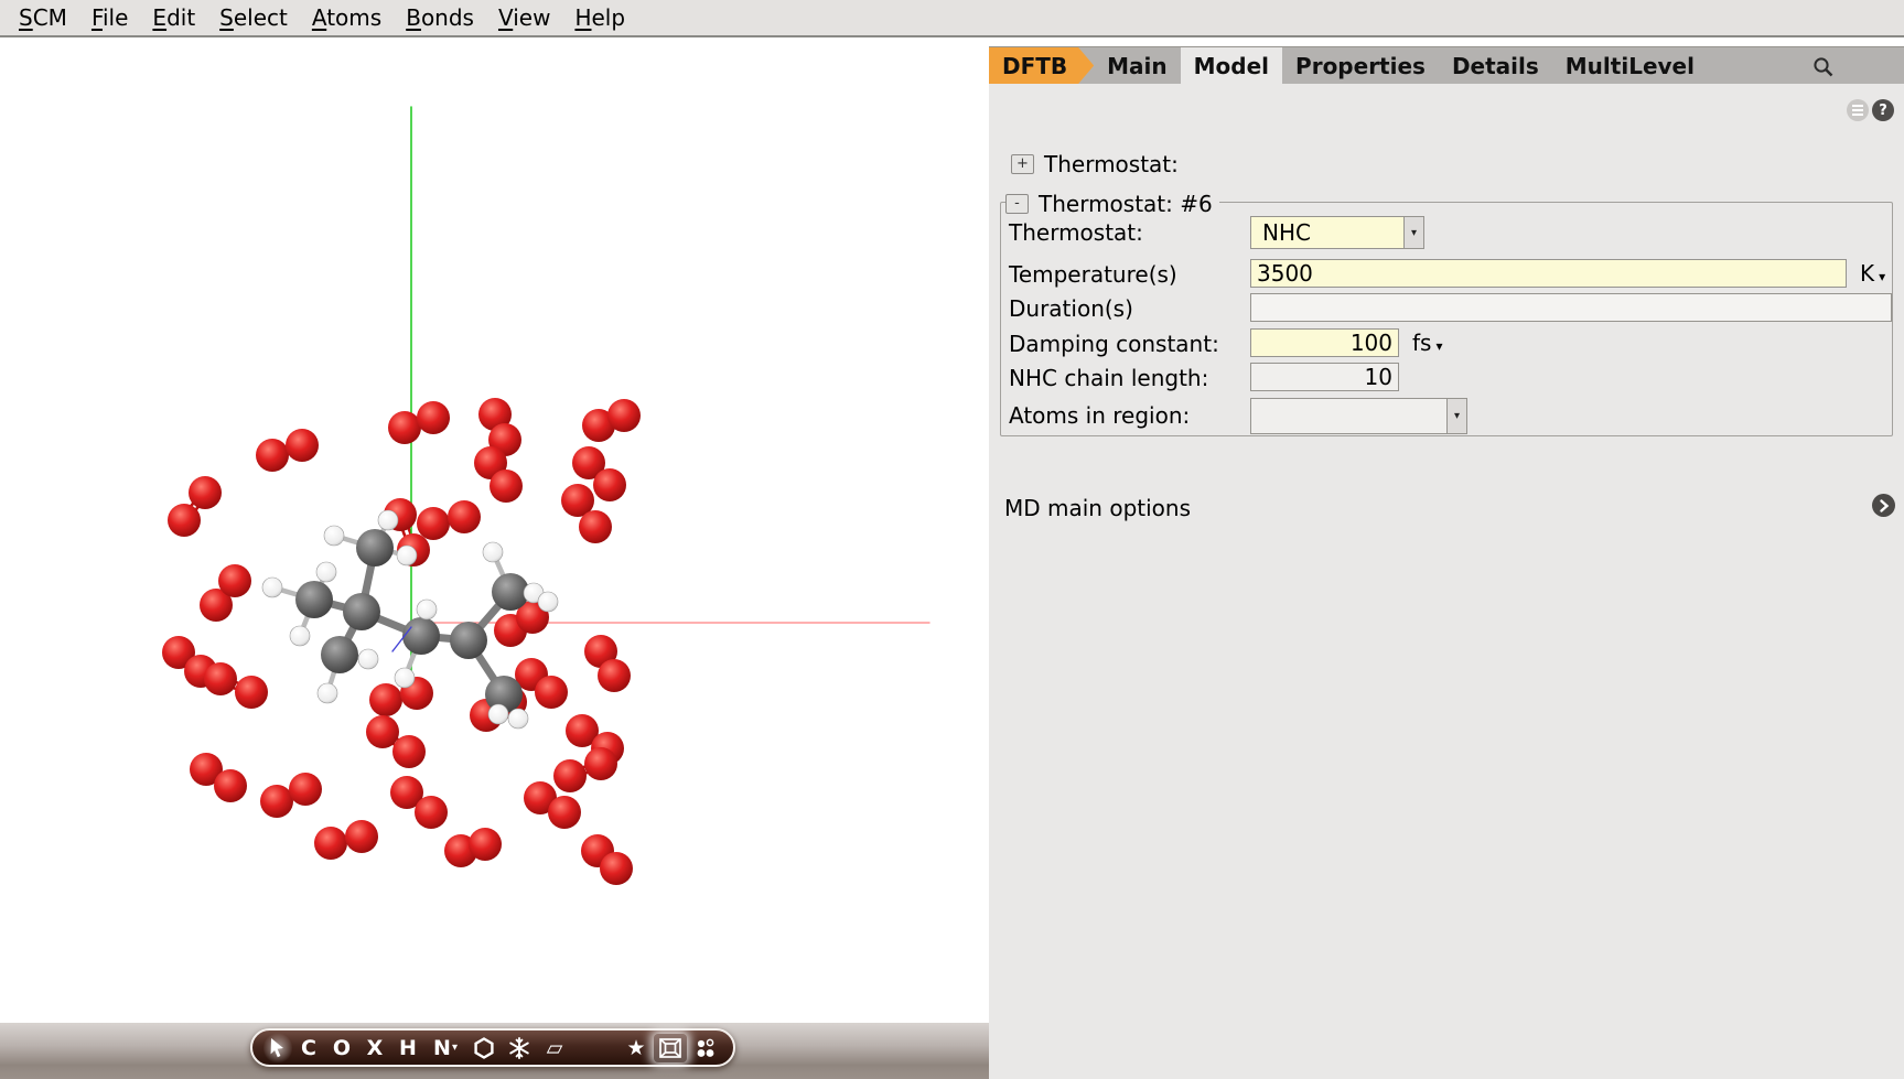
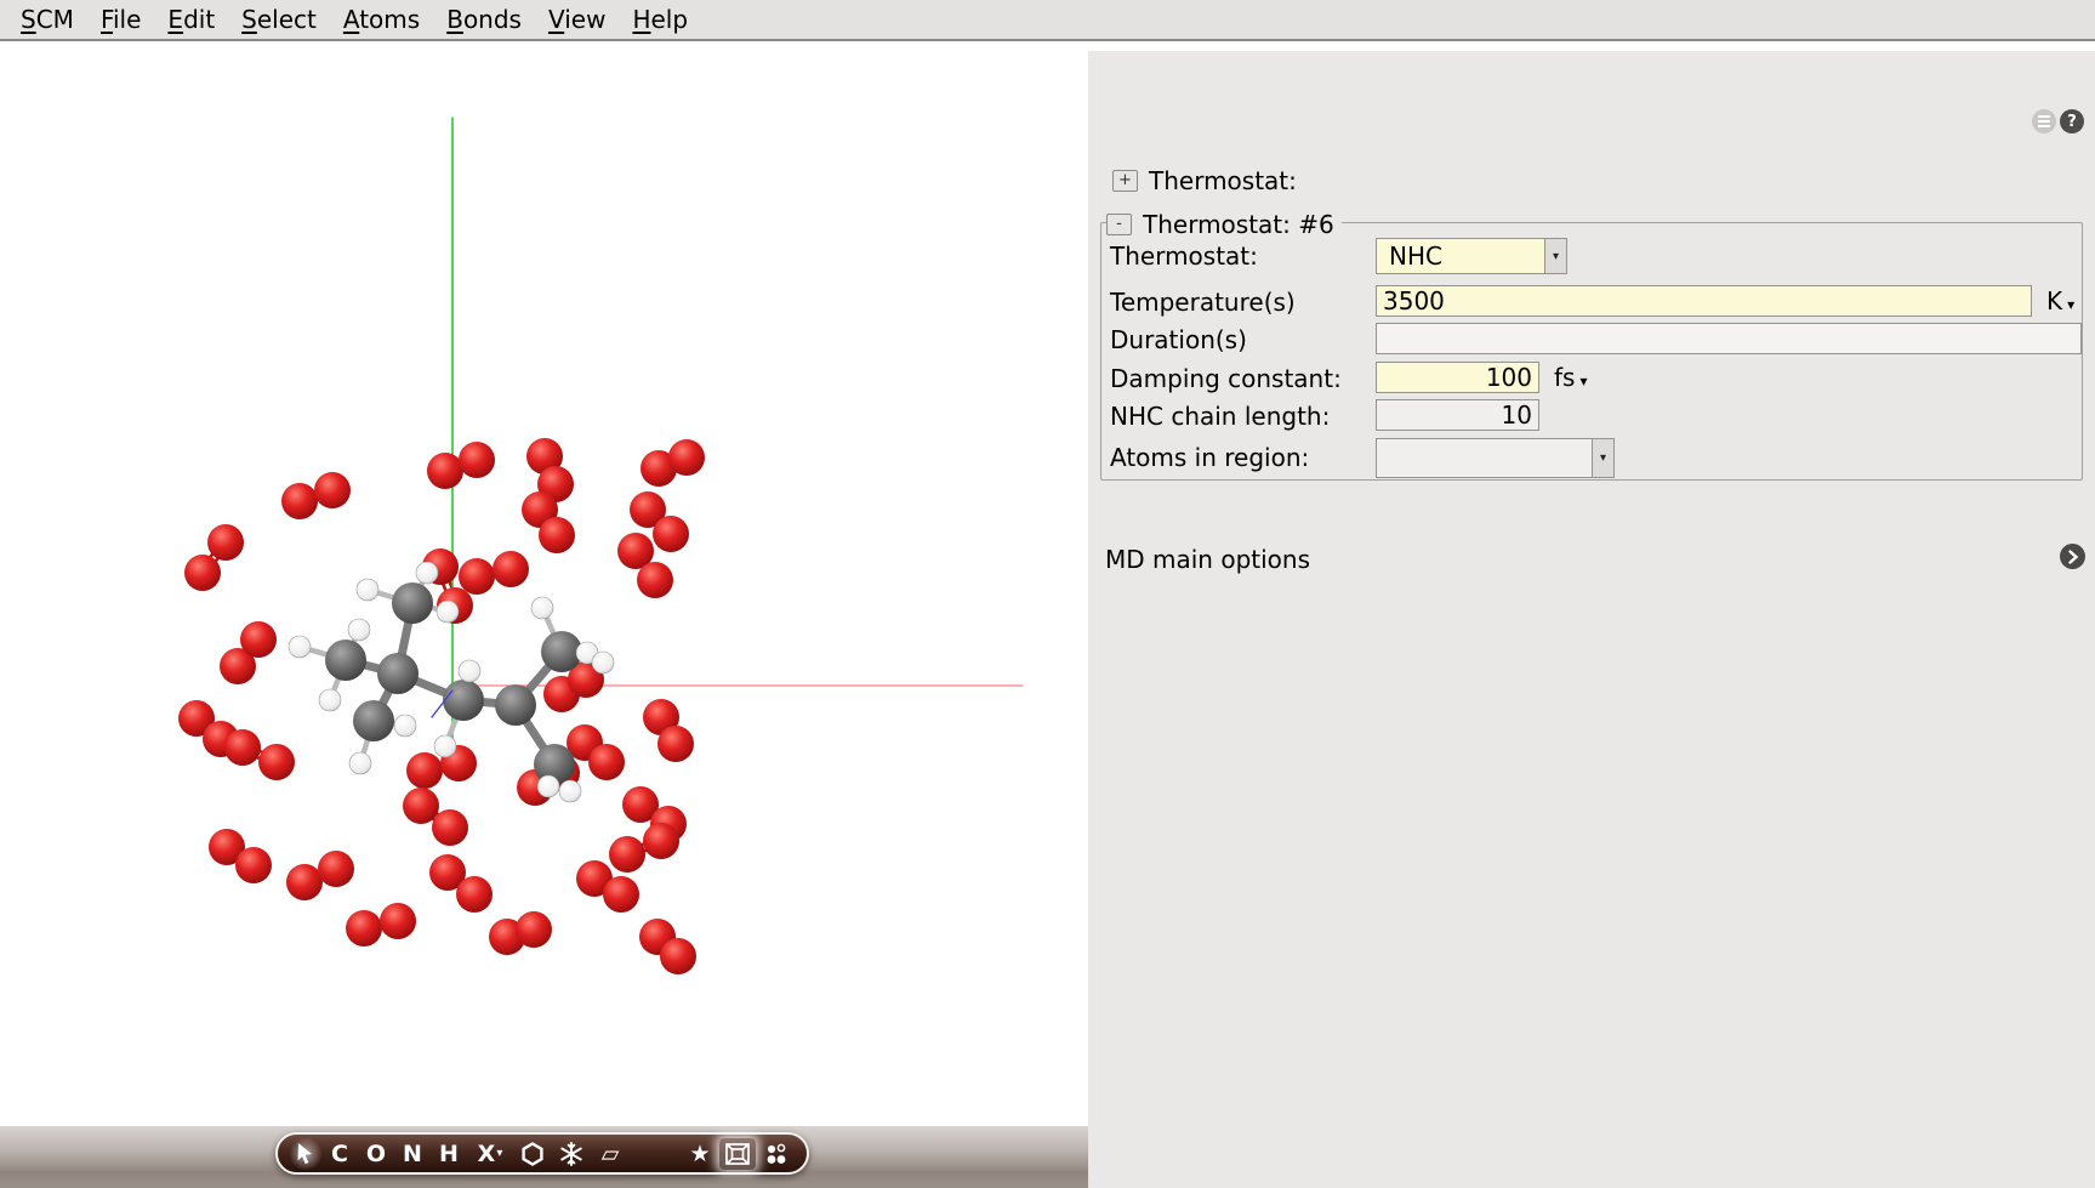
  SCM
  File
  Edit
  Select
  Atoms
  Bonds
  View
  Help
  C
  O
- X
+ N
  H
- N
+ X
  ▾
  ▱
  ★
- DFTB
- Main
- Model
- Properties
- Details
- MultiLevel
  ?
  +
  Thermostat:
  -
  Thermostat: #6
  Thermostat:
  NHC
  ▾
  Temperature(s)
  3500
  K ▾
  Duration(s)
  Damping constant:
  100
  fs ▾
  NHC chain length:
  10
  Atoms in region:
  ▾
  MD main options
